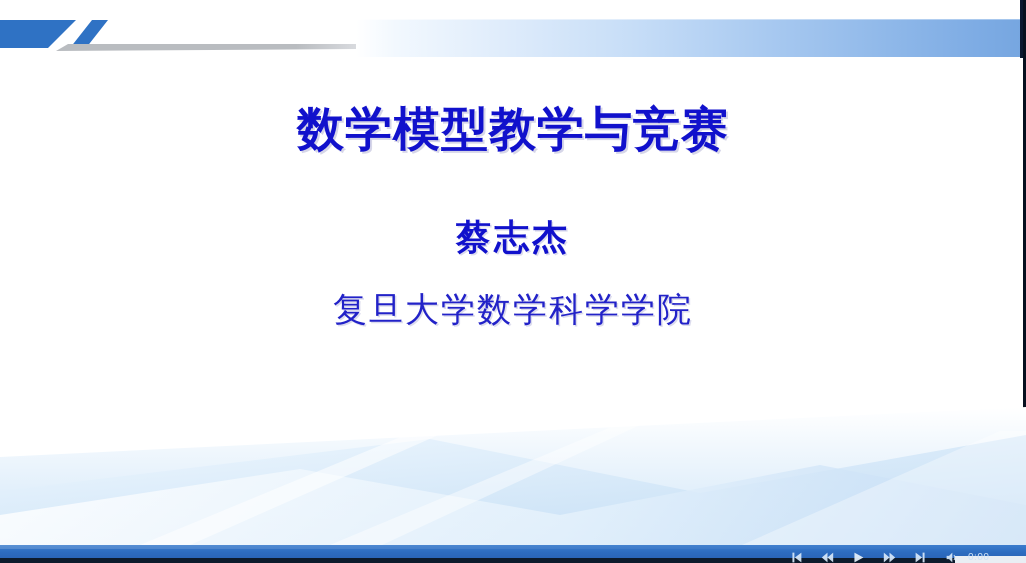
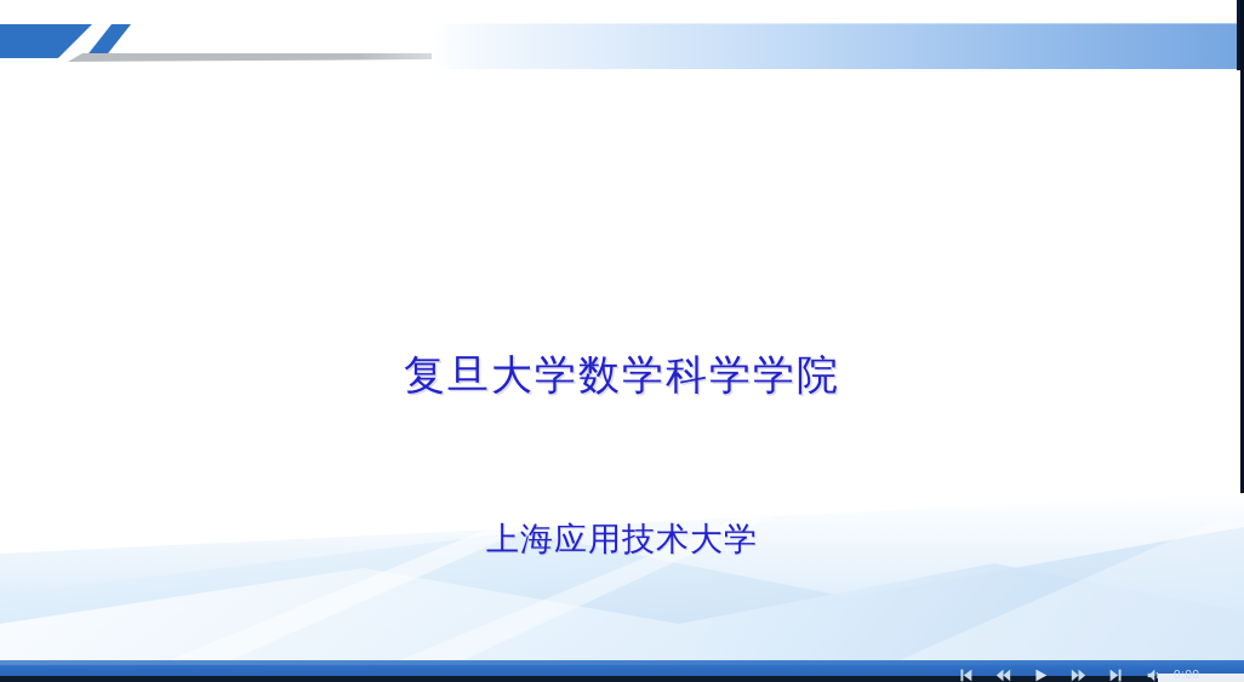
  0:00
- 数学模型教学与竞赛
- 蔡志杰
  复旦大学数学科学学院
+ 上海应用技术大学
